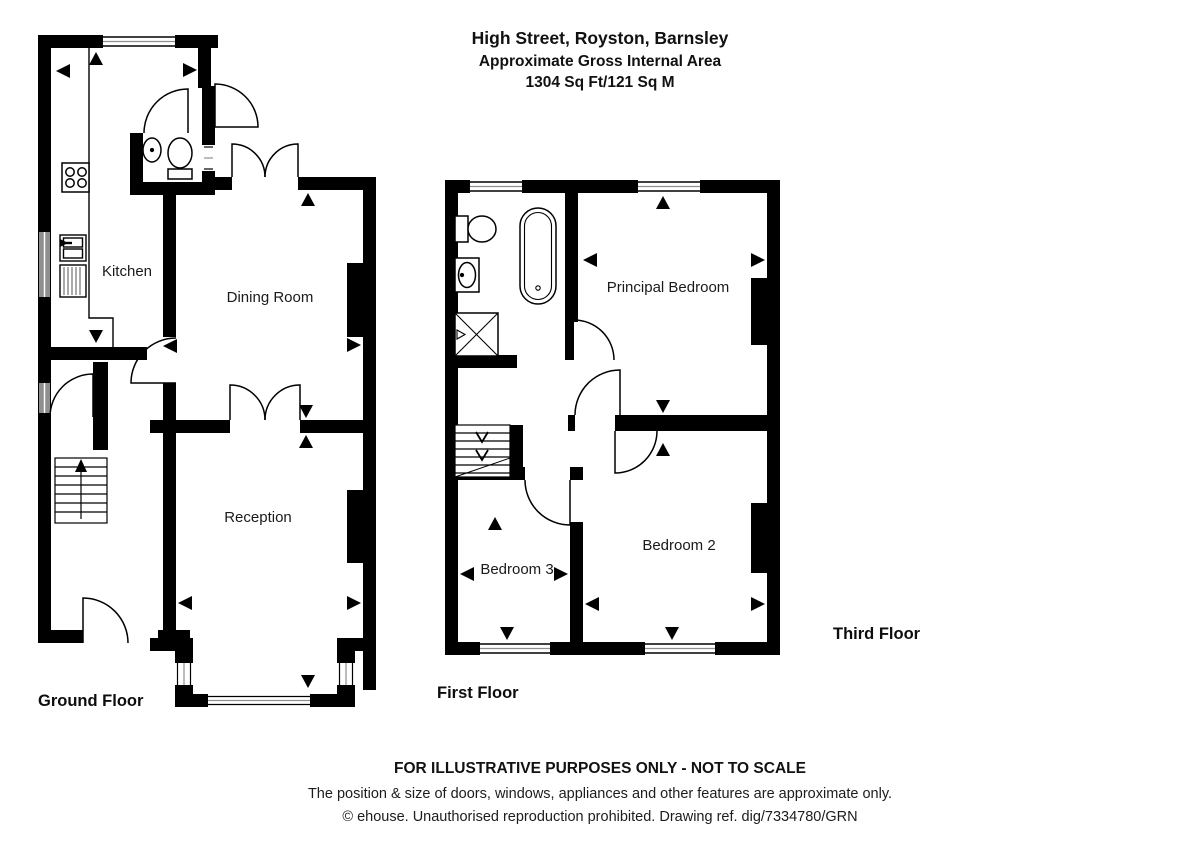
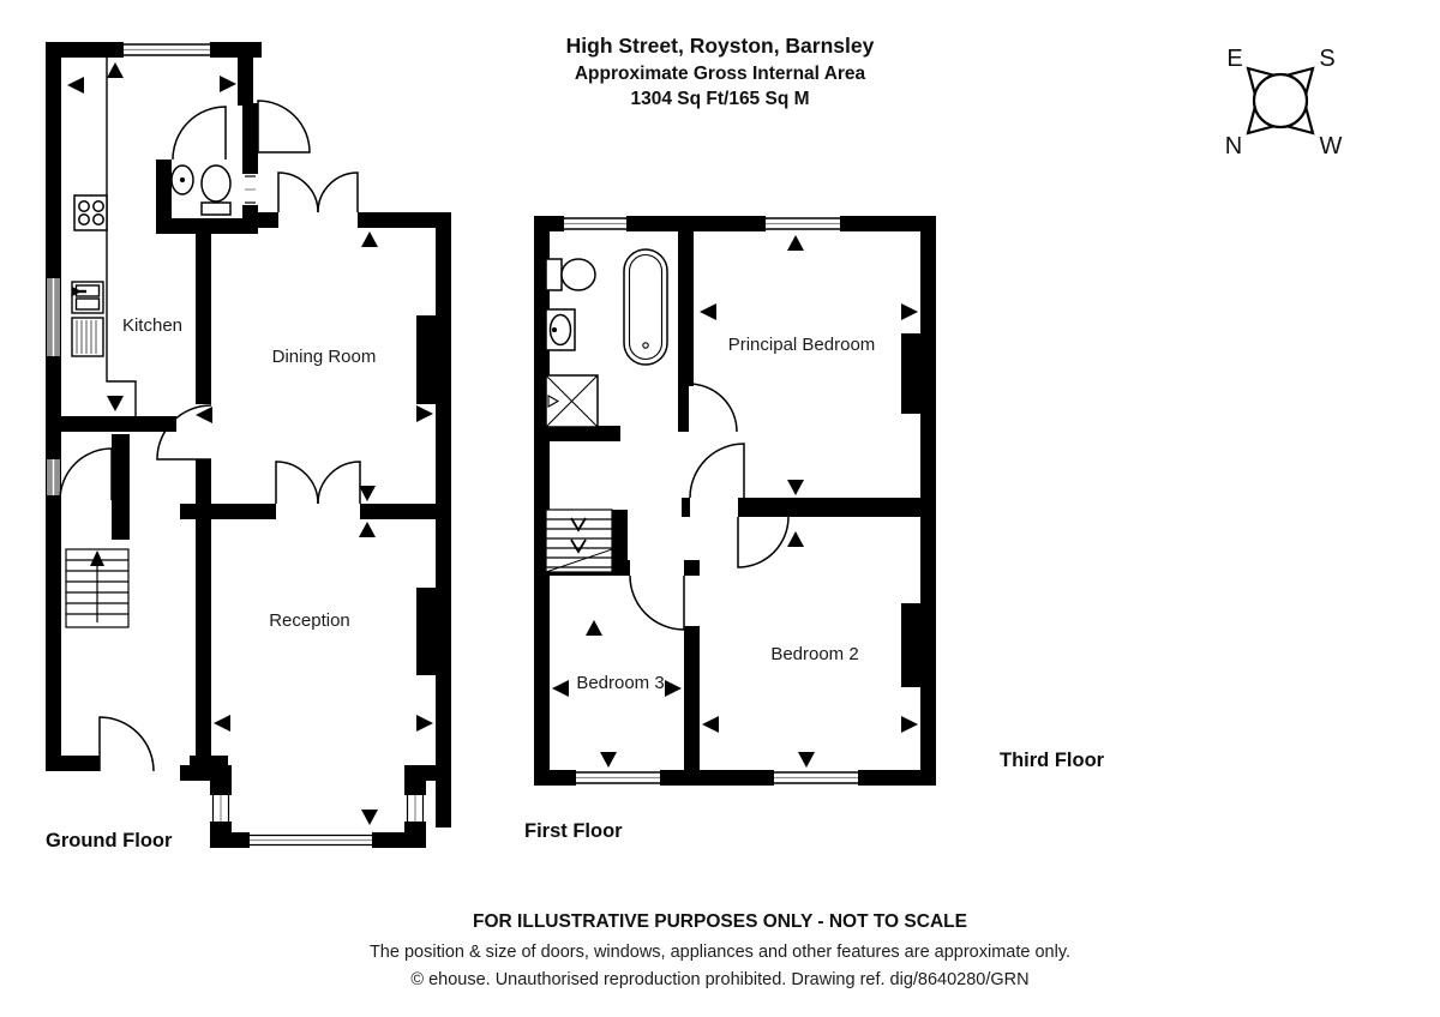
  High Street, Royston, Barnsley
  Approximate Gross Internal Area
- 1304 Sq Ft/121 Sq M
+ 1304 Sq Ft/165 Sq M
+ E
+ S
+ N
+ W
  Kitchen
  Dining Room
  Reception
  Ground Floor
  Principal Bedroom
  Bedroom 2
  Bedroom 3
  First Floor
  Third Floor
  FOR ILLUSTRATIVE PURPOSES ONLY - NOT TO SCALE
  The position & size of doors, windows, appliances and other features are approximate only.
- © ehouse. Unauthorised reproduction prohibited. Drawing ref. dig/7334780/GRN
+ © ehouse. Unauthorised reproduction prohibited. Drawing ref. dig/8640280/GRN
